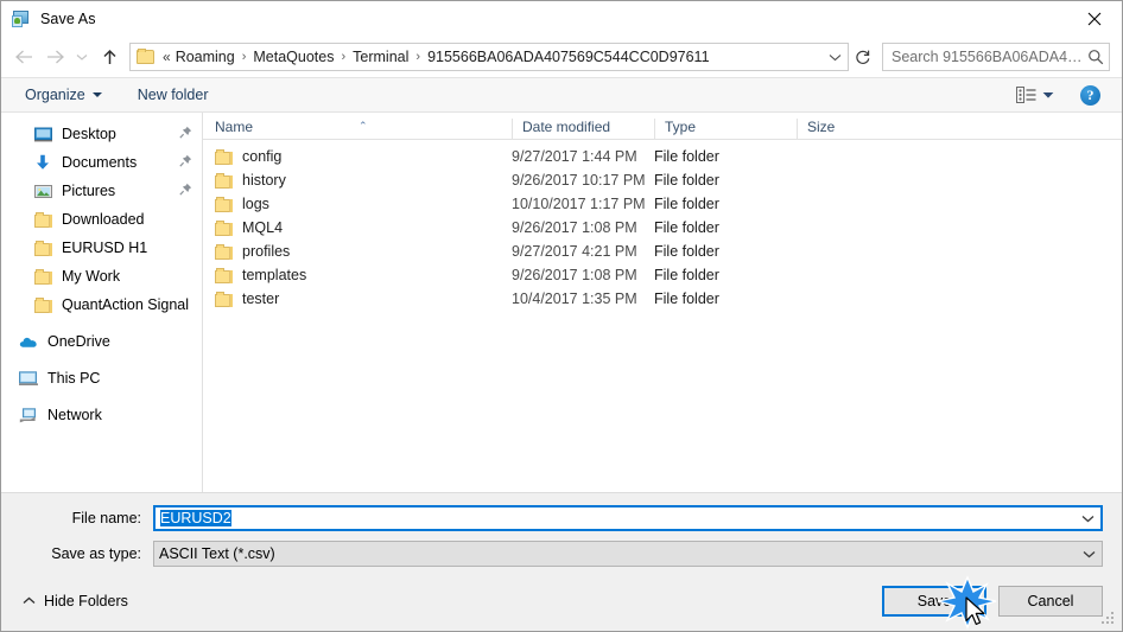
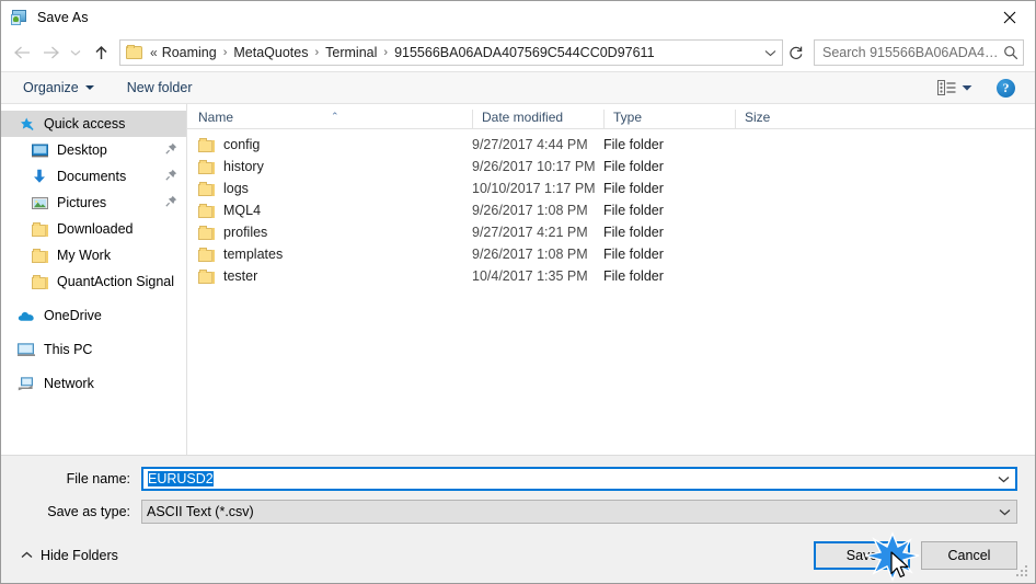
  Save As
  «
  Roaming
  ›
  MetaQuotes
  ›
  Terminal
  ›
  915566BA06ADA407569C544CC0D97611
  Search 915566BA06ADA407
  Organize
  New folder
  ?
+ Quick access
  Desktop
  Documents
  Pictures
  Downloaded
- EURUSD H1
  My Work
  QuantAction Signal
  OneDrive
  This PC
  Network
  Name
  ⌃
  Date modified
  Type
  Size
  config
- 9/27/2017 1:44 PM
+ 9/27/2017 4:44 PM
  File folder
  history
  9/26/2017 10:17 PM
  File folder
  logs
  10/10/2017 1:17 PM
  File folder
  MQL4
  9/26/2017 1:08 PM
  File folder
  profiles
  9/27/2017 4:21 PM
  File folder
  templates
  9/26/2017 1:08 PM
  File folder
  tester
  10/4/2017 1:35 PM
  File folder
  File name:
  EURUSD2
  Save as type:
  ASCII Text (*.csv)
  Hide Folders
  Cancel
